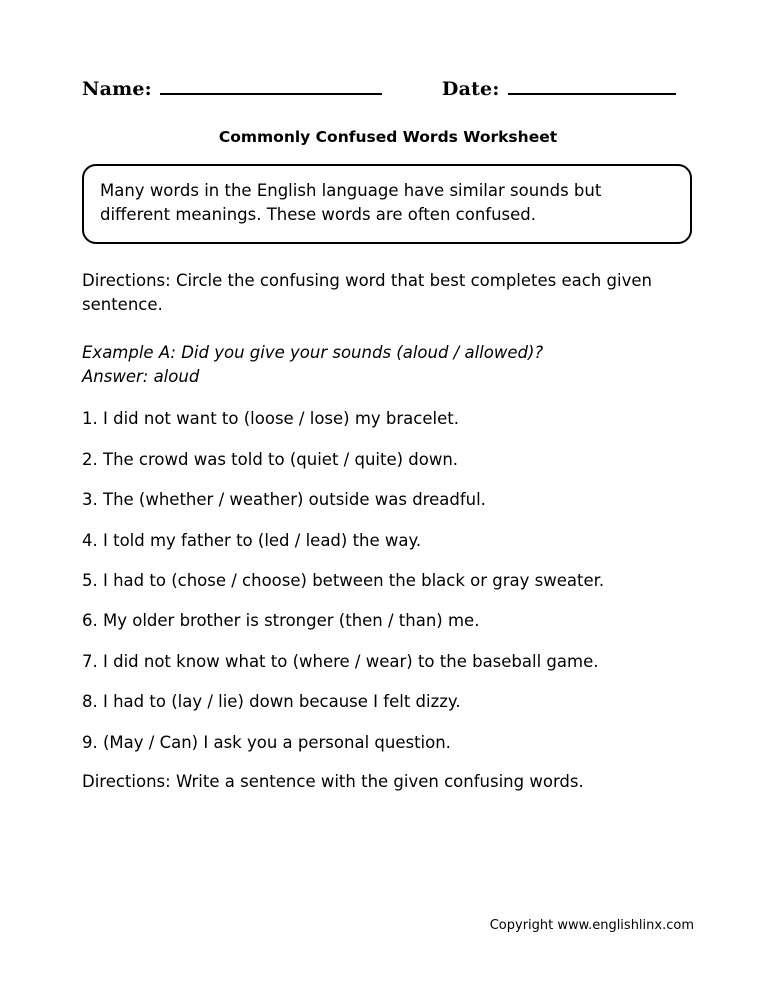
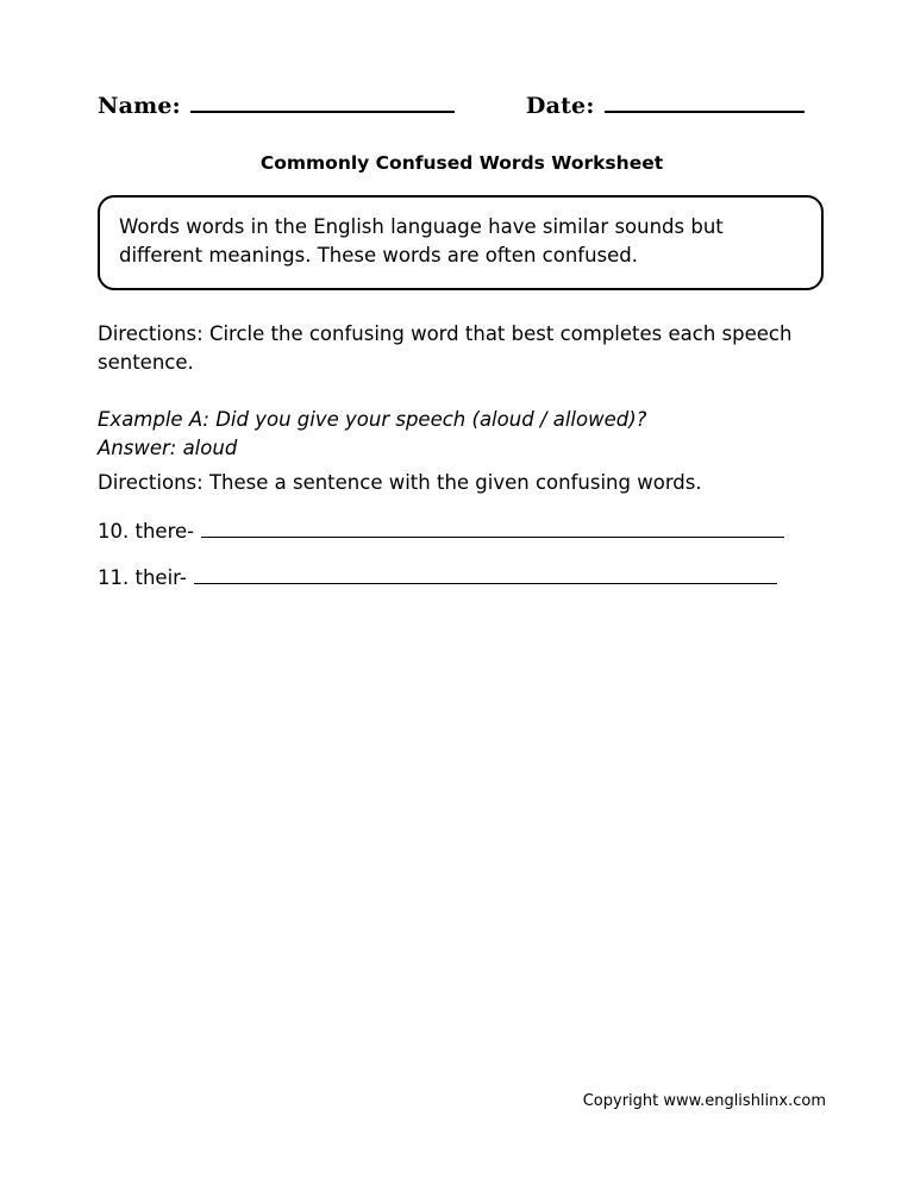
  Name:
  Date:
  Commonly Confused Words Worksheet
- Many words in the English language have similar sounds but different meanings. These words are often confused.
+ Words words in the English language have similar sounds but different meanings. These words are often confused.
- Directions: Circle the confusing word that best completes each given sentence.
+ Directions: Circle the confusing word that best completes each speech sentence.
- Example A: Did you give your sounds (aloud / allowed)?
+ Example A: Did you give your speech (aloud / allowed)?
  Answer: aloud
- 1. I did not want to (loose / lose) my bracelet.
- 2. The crowd was told to (quiet / quite) down.
- 3. The (whether / weather) outside was dreadful.
- 4. I told my father to (led / lead) the way.
- 5. I had to (chose / choose) between the black or gray sweater.
- 6. My older brother is stronger (then / than) me.
- 7. I did not know what to (where / wear) to the baseball game.
- 8. I had to (lay / lie) down because I felt dizzy.
- 9. (May / Can) I ask you a personal question.
- Directions: Write a sentence with the given confusing words.
+ Directions: These a sentence with the given confusing words.
+ 10. there-
+ 11. their-
  Copyright www.englishlinx.com
